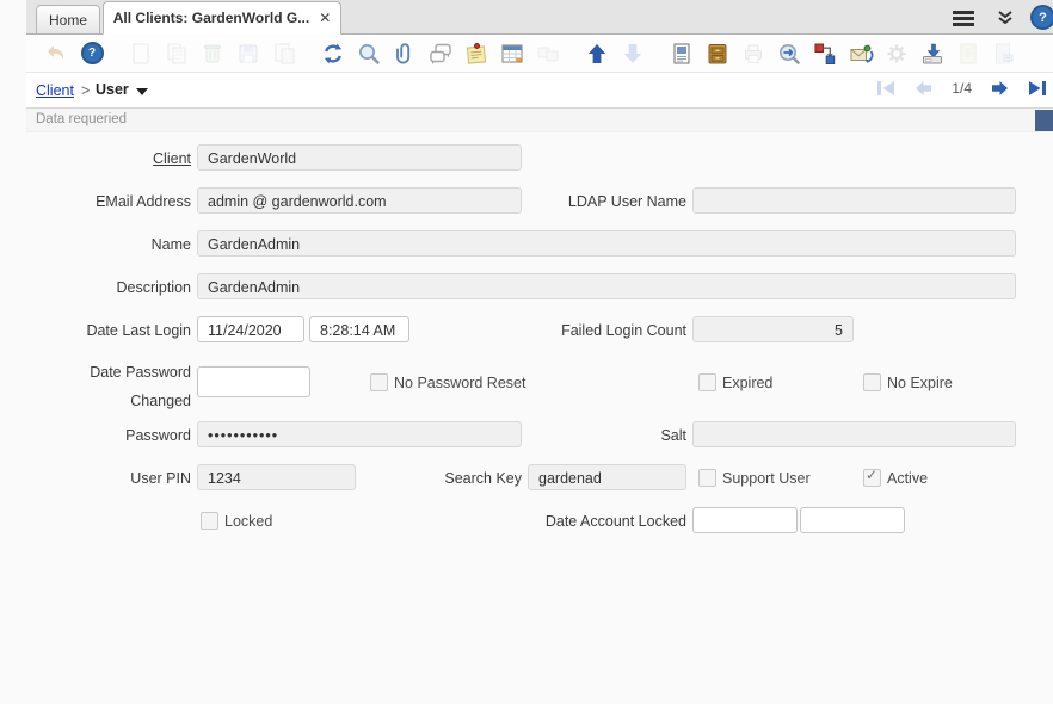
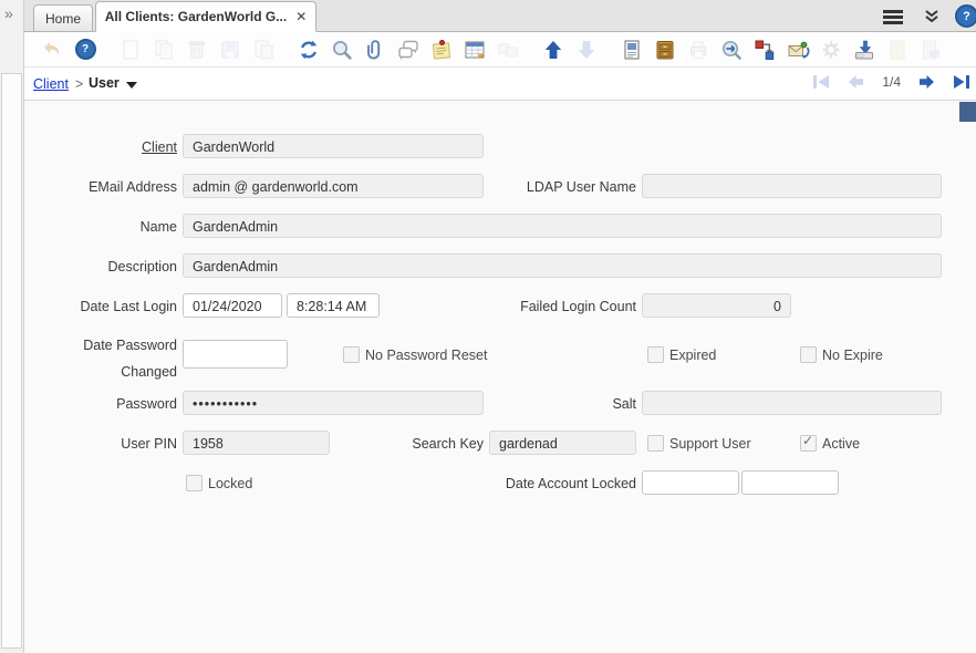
+ »
  Home
  All Clients: GardenWorld G...
  ✕
  ?
  ?
  Client
  >
  User
  1/4
- Data requeried
  Client
  GardenWorld
  EMail Address
  admin @ gardenworld.com
  LDAP User Name
  Name
  GardenAdmin
  Description
  GardenAdmin
  Date Last Login
- 11/24/2020
+ 01/24/2020
  8:28:14 AM
  Failed Login Count
- 5
+ 0
  Date Password Changed
  No Password Reset
  Expired
  No Expire
  Password
  •••••••••••
  Salt
  User PIN
- 1234
+ 1958
  Search Key
  gardenad
  Support User
  Active
  Locked
  Date Account Locked
